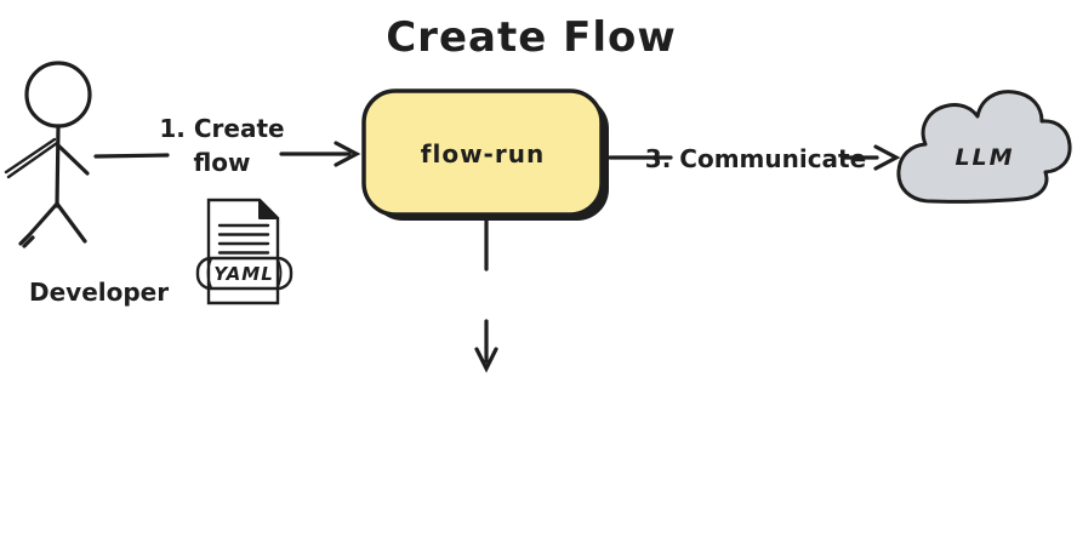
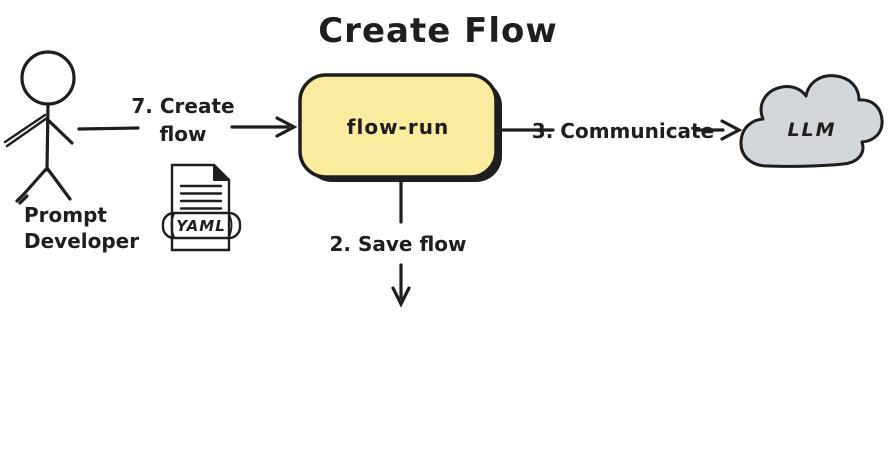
  Create Flow
+ Prompt
  Developer
- 1. Create
+ 7. Create
  flow
  YAML
  flow-run
  3. Communica
  LLM
+ 2. Save flow
